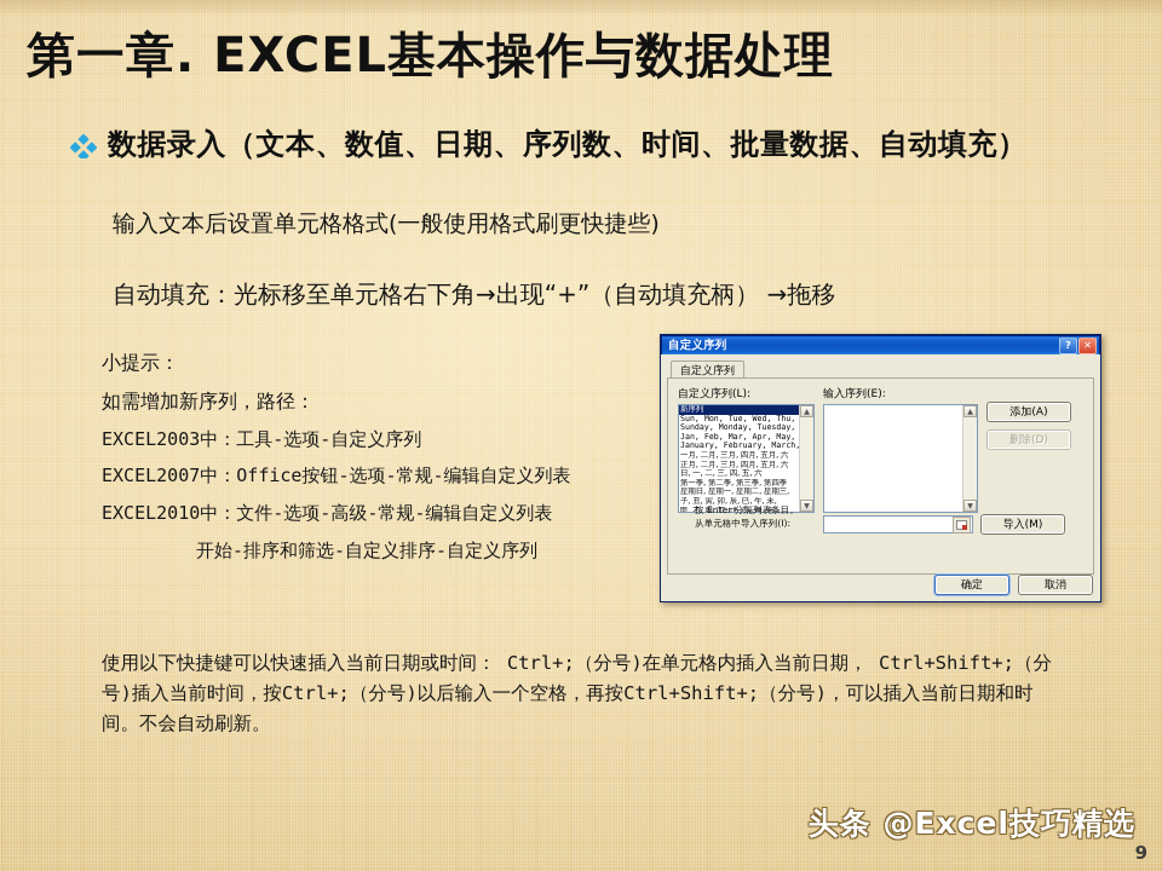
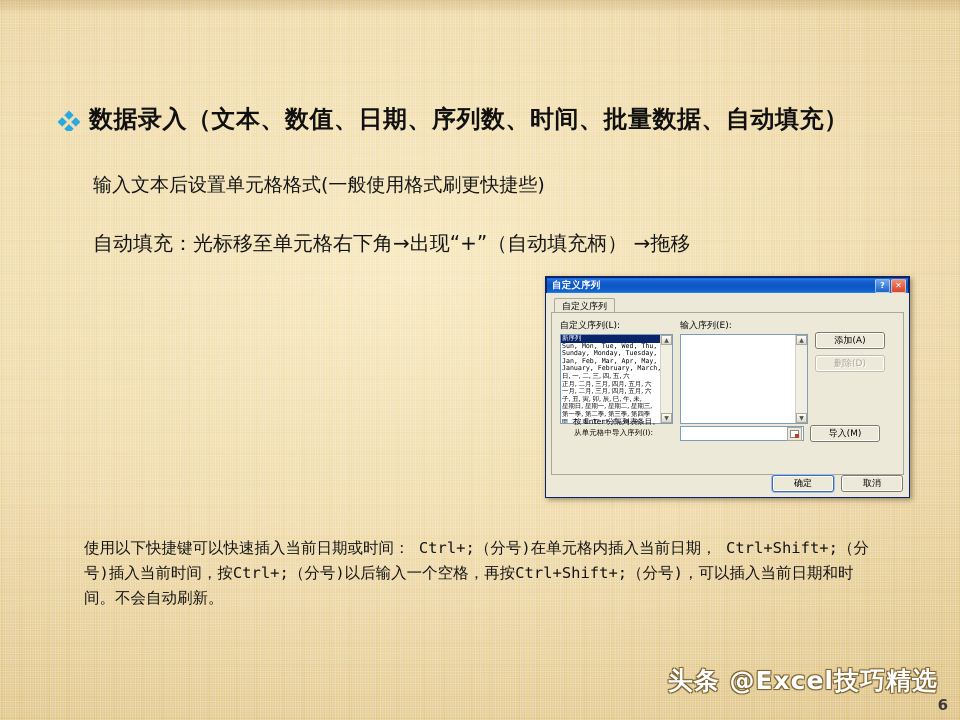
- 第一章. EXCEL基本操作与数据处理
  数据录入（文本、数值、日期、序列数、时间、批量数据、自动填充）
  输入文本后设置单元格格式(一般使用格式刷更快捷些)
  自动填充：光标移至单元格右下角→出现“+”（自动填充柄） →拖移
- 小提示：
- 如需增加新序列，路径：
- EXCEL2003中：工具-选项-自定义序列
- EXCEL2007中：Office按钮-选项-常规-编辑自定义列表
- EXCEL2010中：文件-选项-高级-常规-编辑自定义列表
- 开始-排序和筛选-自定义排序-自定义序列
  使用以下快捷键可以快速插入当前日期或时间： Ctrl+;（分号)在单元格内插入当前日期， Ctrl+Shift+;（分号)插入当前时间，按Ctrl+;（分号)以后输入一个空格，再按Ctrl+Shift+;（分号)，可以插入当前日期和时间。不会自动刷新。
  自定义序列
  ?
  ✕
  自定义序列
  自定义序列(L):
  新序列
  Sun, Mon, Tue, Wed, Thu,
  Sunday, Monday, Tuesday,
  Jan, Feb, Mar, Apr, May,
  January, February, March
- 一月, 二月, 三月, 四月, 五月, 六
+ 日, 一, 二, 三, 四, 五, 六
  正月, 二月, 三月, 四月, 五月, 六
- 日, 一, 二, 三, 四, 五, 六
+ 一月, 二月, 三月, 四月, 五月, 六
- 第一季, 第二季, 第三季, 第四季
+ 子, 丑, 寅, 卯, 辰, 巳, 午, 未,
  星期日, 星期一, 星期二, 星期三,
- 子, 丑, 寅, 卯, 辰, 巳, 午, 未,
+ 第一季, 第二季, 第三季, 第四季
  甲, 乙, 丙, 丁, 戊, 己, 庚, 辛,
  输入序列(E):
  添加(A)
  删除(D)
  按 Enter 分隔列表条目。
  从单元格中导入序列(I):
  导入(M)
  确定
  取消
  头条 @Excel技巧精选
- 9
+ 6
